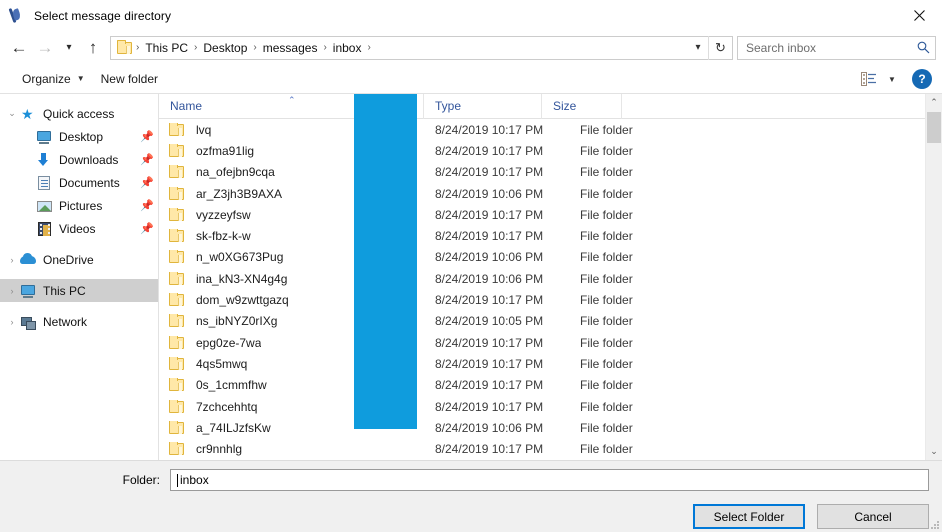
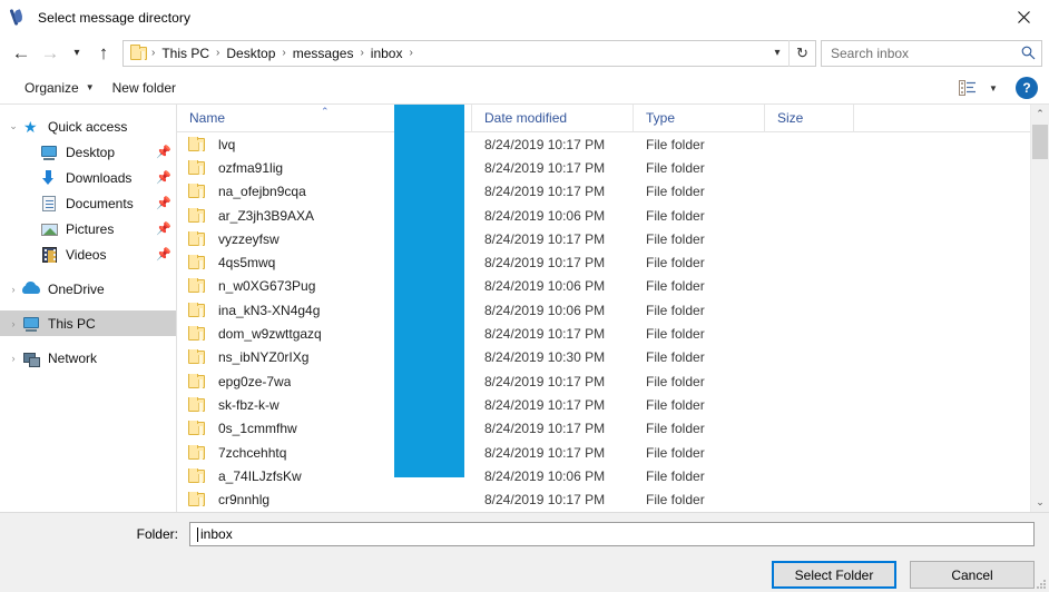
  Select message directory
  ←
  →
  ▾
  ↑
  ›
  This PC
  ›
  Desktop
  ›
  messages
  ›
  inbox
  ›
  ▾
  ↻
  Search inbox
  Organize
  ▼
  New folder
  ▼
  ?
  ⌄
  ★
  Quick access
  Desktop
  📌
  Downloads
  📌
  Documents
  📌
  Pictures
  📌
  Videos
  📌
  ›
  OneDrive
  ›
  This PC
  ›
  Network
  Name
  ⌃
+ Date modified
  Type
  Size
  lvq
  8/24/2019 10:17 PM
  File folder
  ozfma91lig
  8/24/2019 10:17 PM
  File folder
  na_ofejbn9cqa
  8/24/2019 10:17 PM
  File folder
  ar_Z3jh3B9AXA
  8/24/2019 10:06 PM
  File folder
  vyzzeyfsw
  8/24/2019 10:17 PM
  File folder
- sk-fbz-k-w
+ 4qs5mwq
  8/24/2019 10:17 PM
  File folder
  n_w0XG673Pug
  8/24/2019 10:06 PM
  File folder
  ina_kN3-XN4g4g
  8/24/2019 10:06 PM
  File folder
  dom_w9zwttgazq
  8/24/2019 10:17 PM
  File folder
  ns_ibNYZ0rIXg
- 8/24/2019 10:05 PM
+ 8/24/2019 10:30 PM
  File folder
  epg0ze-7wa
  8/24/2019 10:17 PM
  File folder
- 4qs5mwq
+ sk-fbz-k-w
  8/24/2019 10:17 PM
  File folder
  0s_1cmmfhw
  8/24/2019 10:17 PM
  File folder
  7zchcehhtq
  8/24/2019 10:17 PM
  File folder
  a_74ILJzfsKw
  8/24/2019 10:06 PM
  File folder
  cr9nnhlg
  8/24/2019 10:17 PM
  File folder
  ⌃
  ⌄
  Folder:
  inbox
  Select Folder
  Cancel
